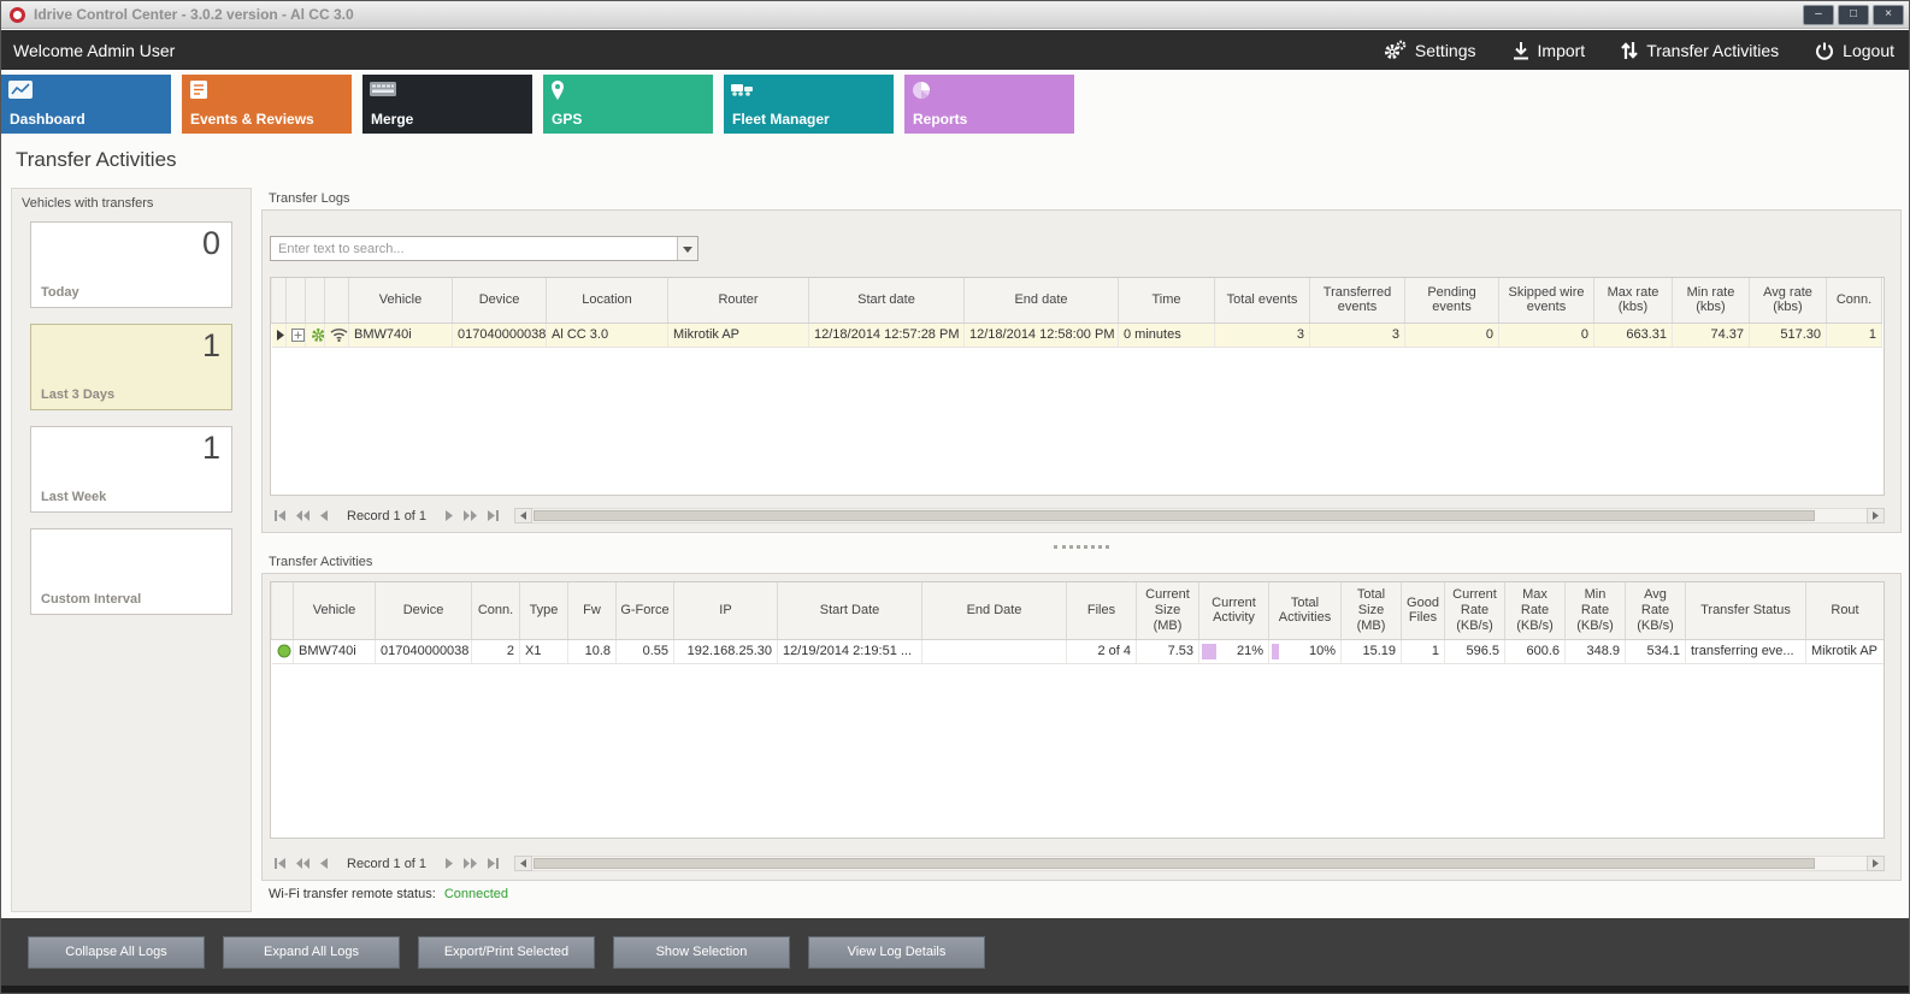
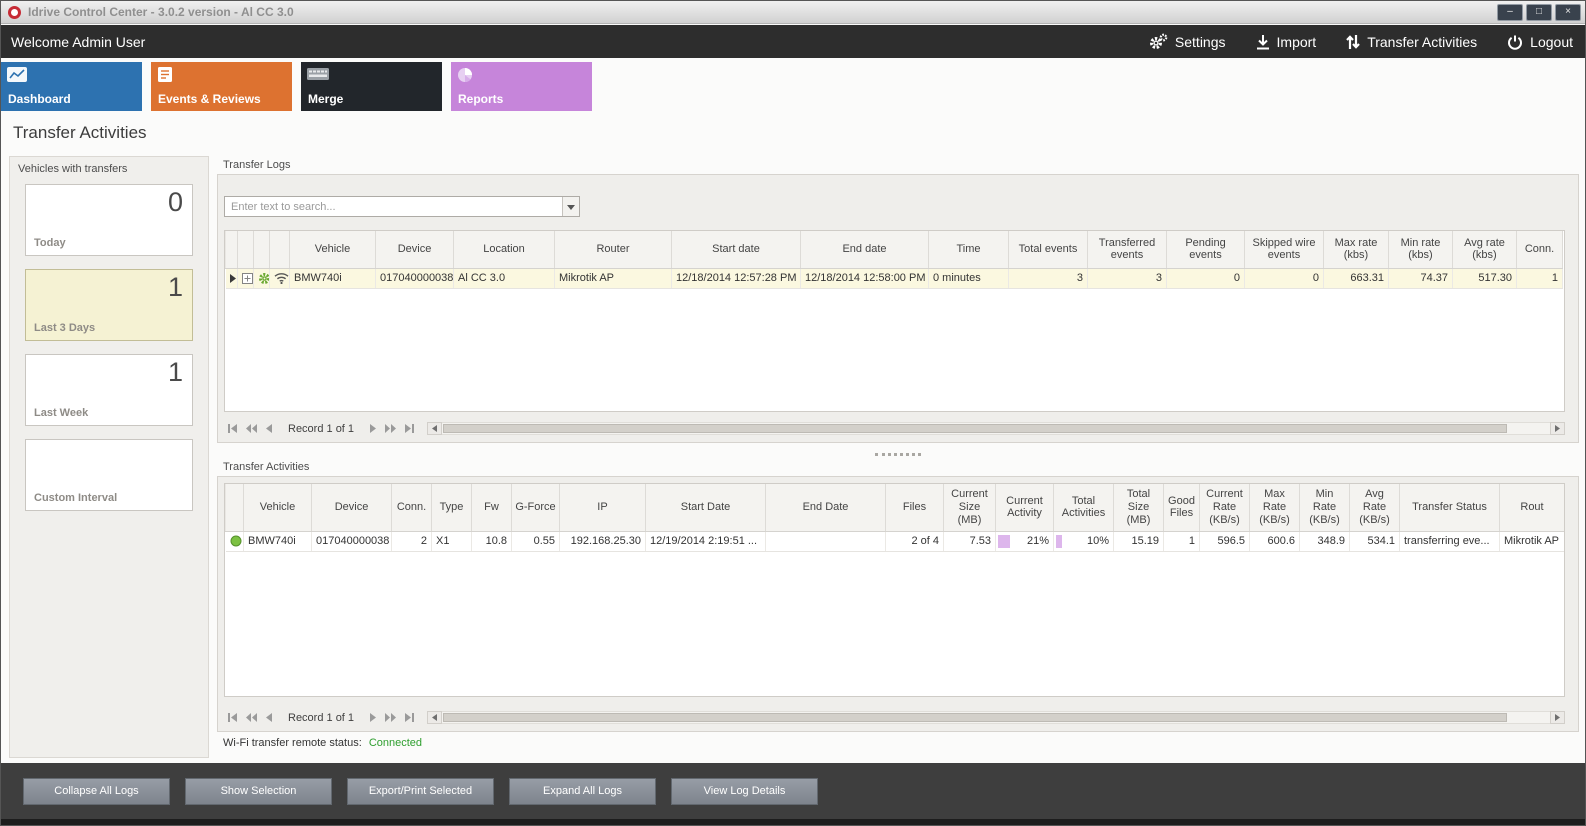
  Idrive Control Center - 3.0.2 version - Al CC 3.0
  –
  □
  ×
  Welcome Admin User
  Settings
  Import
  Transfer Activities
  Logout
  Dashboard
  Events & Reviews
  Merge
- GPS
- Fleet Manager
  Reports
  Transfer Activities
  Vehicles with transfers
  0
  Today
  1
  Last 3 Days
  1
  Last Week
  Custom Interval
  Transfer Logs
  Enter text to search...
  				Vehicle	Device	Location	Router	Start date	End date	Time	Total events	Transferred events	Pending events	Skipped wire events	Max rate (kbs)	Min rate (kbs)	Avg rate (kbs)	Conn.
  				BMW740i	017040000038	Al CC 3.0	Mikrotik AP	12/18/2014 12:57:28 PM	12/18/2014 12:58:00 PM	0 minutes	3	3	0	0	663.31	74.37	517.30	1
  Record 1 of 1
  Transfer Activities
  	Vehicle	Device	Conn.	Type	Fw	G-Force	IP	Start Date	End Date	Files	Current Size (MB)	Current Activity	Total Activities	Total Size (MB)	Good Files	Current Rate (KB/s)	Max Rate (KB/s)	Min Rate (KB/s)	Avg Rate (KB/s)	Transfer Status	Rout
  	BMW740i	017040000038	2	X1	10.8	0.55	192.168.25.30	12/19/2014 2:19:51 ...		2 of 4	7.53	21%	10%	15.19	1	596.5	600.6	348.9	534.1	transferring eve...	Mikrotik AP
  Record 1 of 1
  Wi-Fi transfer remote status: Connected
  Collapse All Logs
- Expand All Logs
+ Show Selection
  Export/Print Selected
- Show Selection
+ Expand All Logs
  View Log Details
